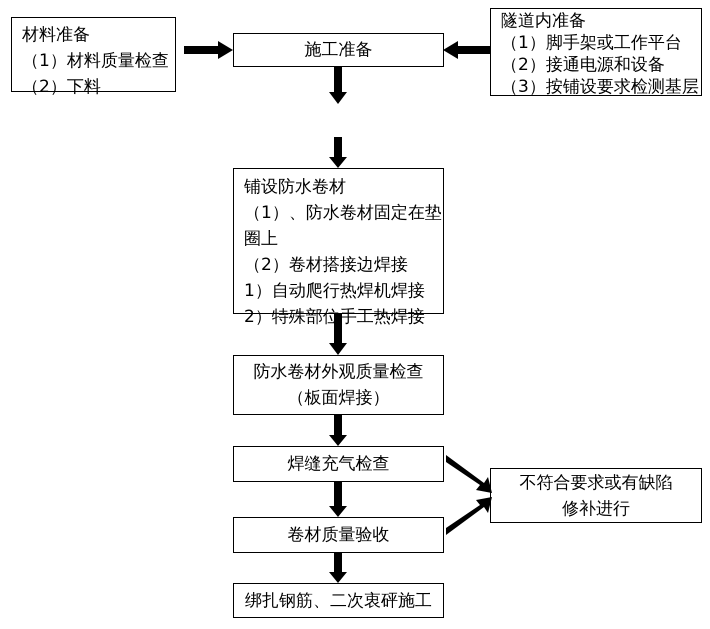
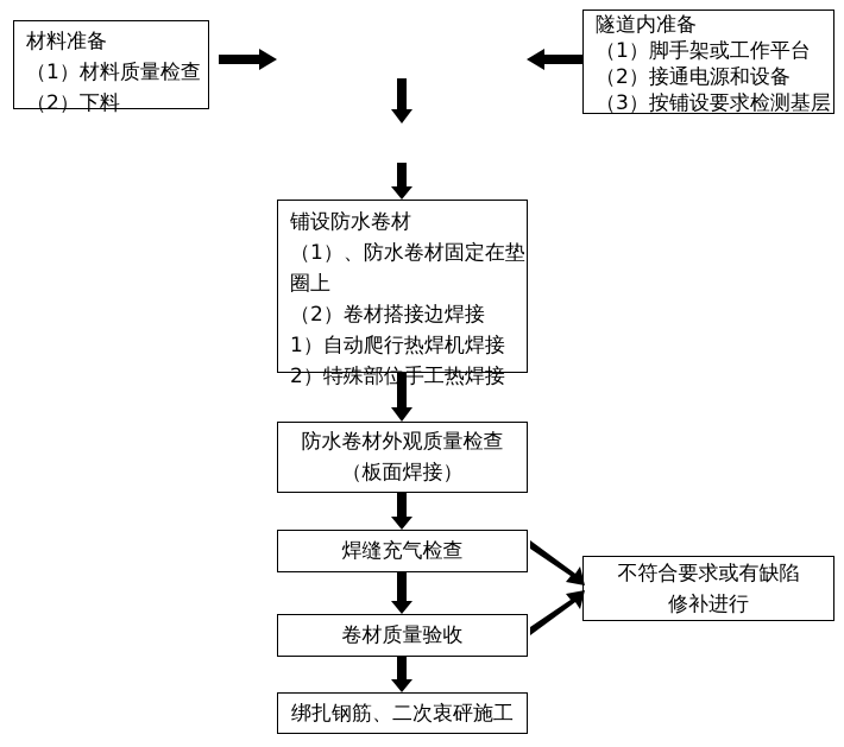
  材料准备
  （1）材料质量检查
  （2）下料
  隧道内准备
  （1）脚手架或工作平台
  （2）接通电源和设备
  （3）按铺设要求检测基层
- 施工准备
  铺设防水卷材
  （1）、防水卷材固定在垫
  圈上
  （2）卷材搭接边焊接
  1）自动爬行热焊机焊接
  2）特殊部位手工热焊接
  防水卷材外观质量检查
  （板面焊接）
  焊缝充气检查
  卷材质量验收
  绑扎钢筋、二次衷砰施工
  不符合要求或有缺陷
  修补进行
